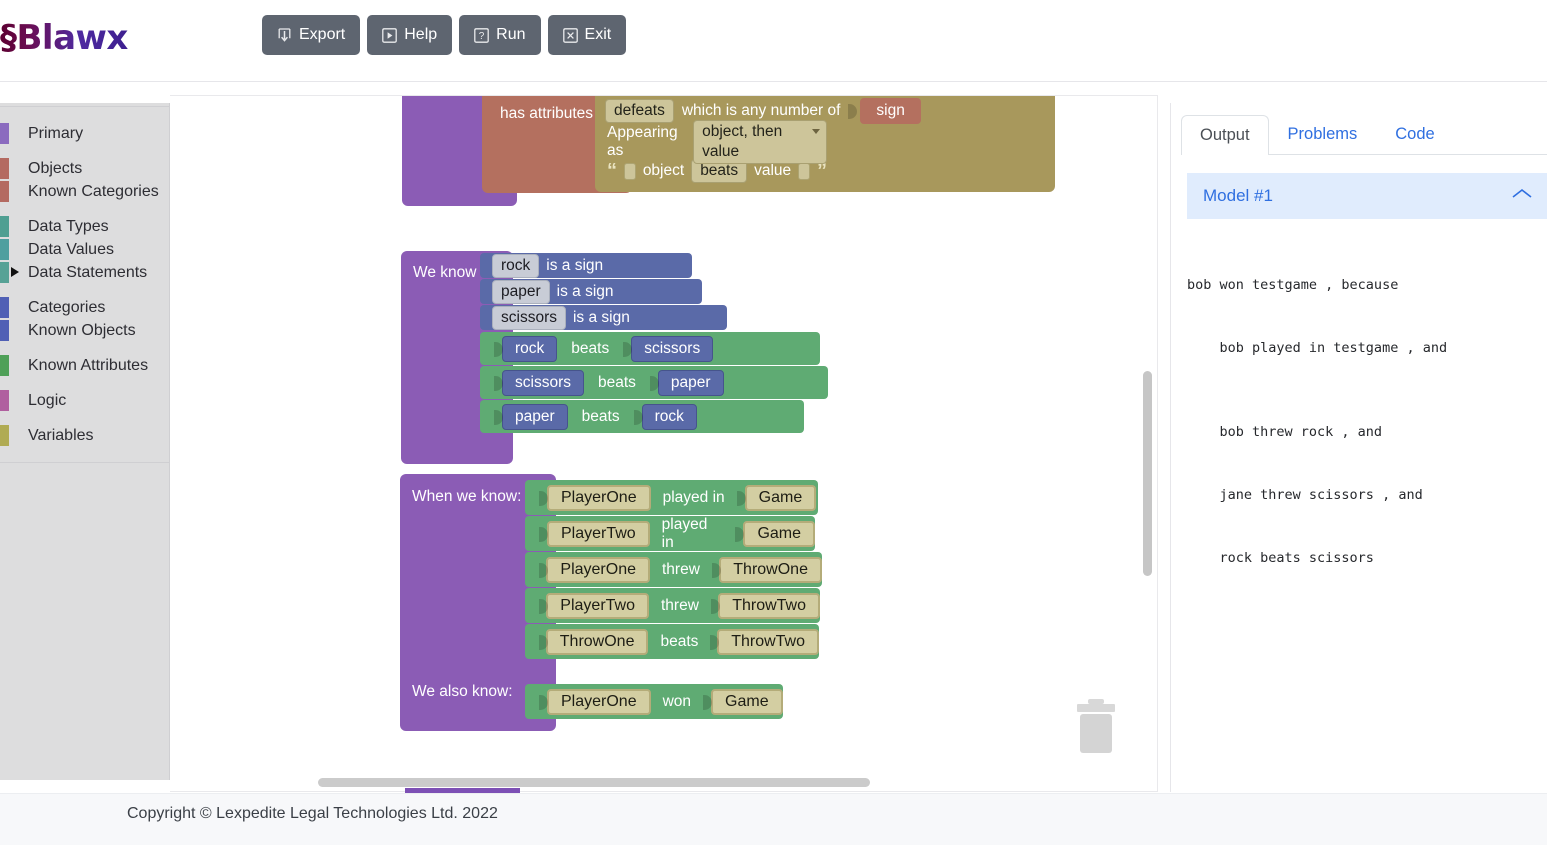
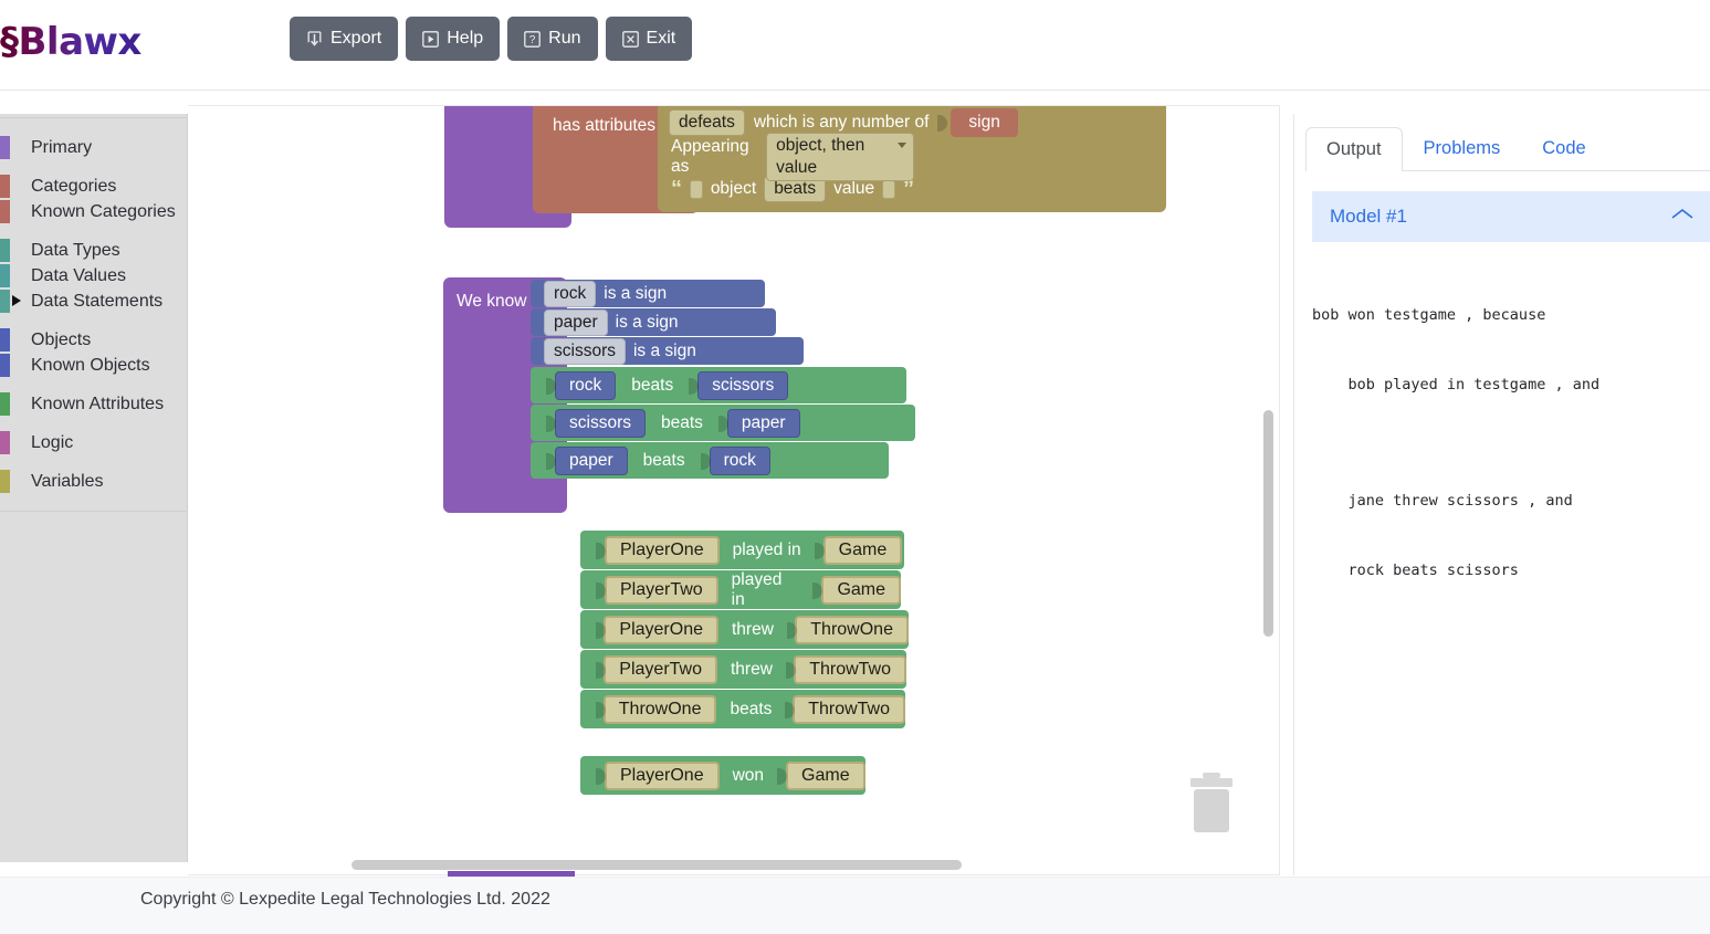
  §Blawx
  Export
  Help
  ?
  Run
  Exit
  Primary
- Objects
+ Categories
  Known Categories
  Data Types
  Data Values
  Data Statements
- Categories
+ Objects
  Known Objects
  Known Attributes
  Logic
  Variables
  has attributes
  defeats
  which is any number of
  sign
  Appearing as
  object, then value
  “
  object
  beats
  value
  ”
  We know
  rock
  is a sign
  paper
  is a sign
  scissors
  is a sign
  rock
  beats
  scissors
  scissors
  beats
  paper
  paper
  beats
  rock
- When we know:
- We also know:
  PlayerOne
  played in
  Game
  PlayerTwo
  played in
  Game
  PlayerOne
  threw
  ThrowOne
  PlayerTwo
  threw
  ThrowTwo
  ThrowOne
  beats
  ThrowTwo
  PlayerOne
  won
  Game
  Output
  Problems
  Code
  Model #1
  bob won testgame , because
  bob played in testgame , and
- bob threw rock , and
  jane threw scissors , and
  rock beats scissors
  Copyright © Lexpedite Legal Technologies Ltd. 2022
